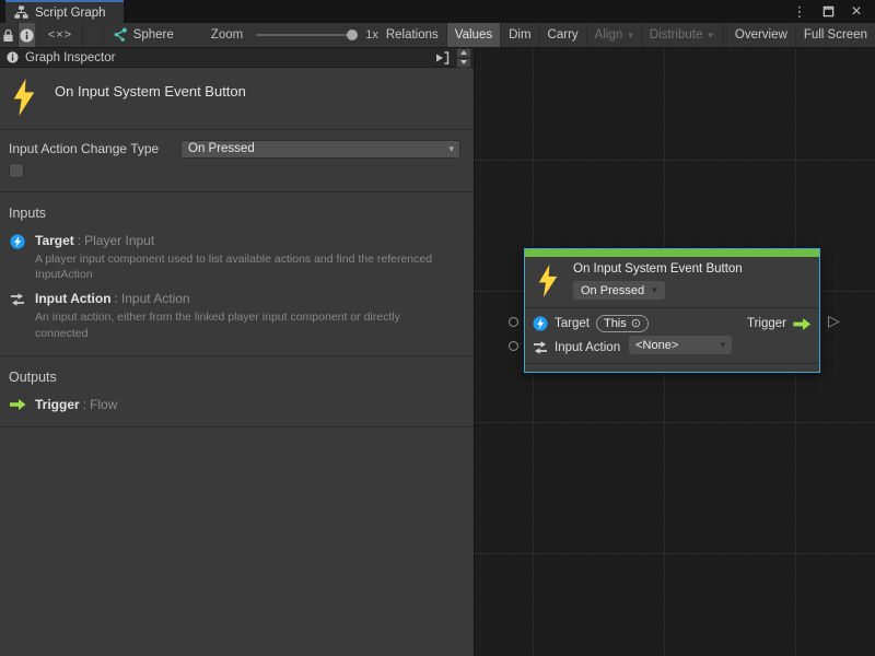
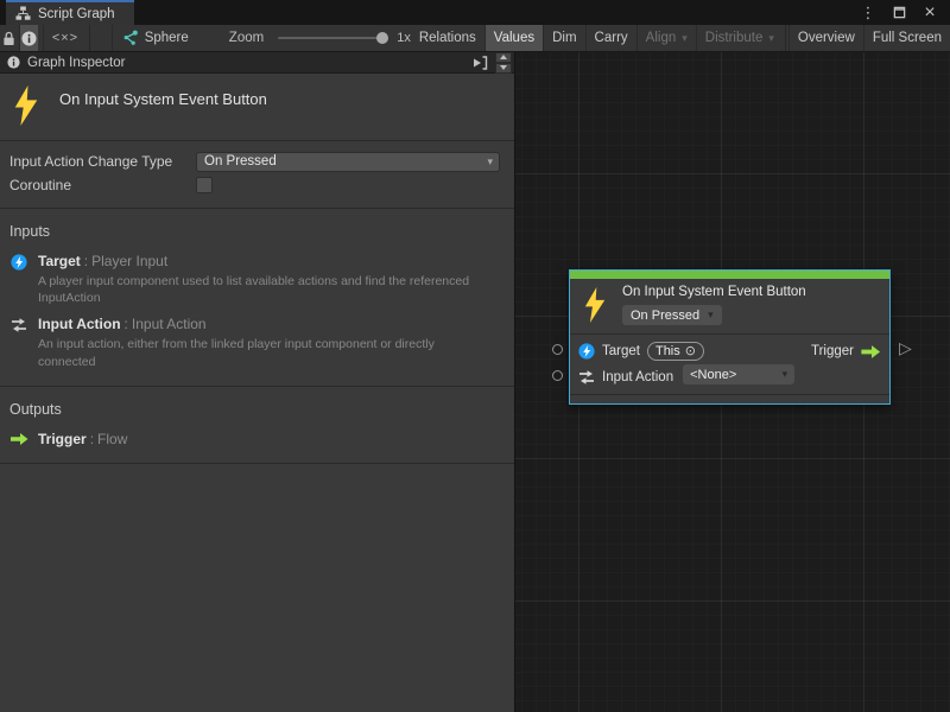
  Script Graph
  ⋮
  ×
  <×>
  Sphere
  Zoom
  1x
  Relations
  Values
  Dim
  Carry
  Align
  ▾
  Distribute
  ▾
  Overview
  Full Screen
  Graph Inspector
  On Input System Event Button
  Input Action Change Type
  On Pressed
  ▾
+ Coroutine
  Inputs
  Target : Player Input
  A player input component used to list available actions and find the referenced InputAction
  Input Action : Input Action
  An input action, either from the linked player input component or directly connected
  Outputs
  Trigger : Flow
  On Input System Event Button
  On Pressed
  ▾
  Target
  This
  ⊙
  Trigger
  Input Action
  <None>
  ▾
  ▷
